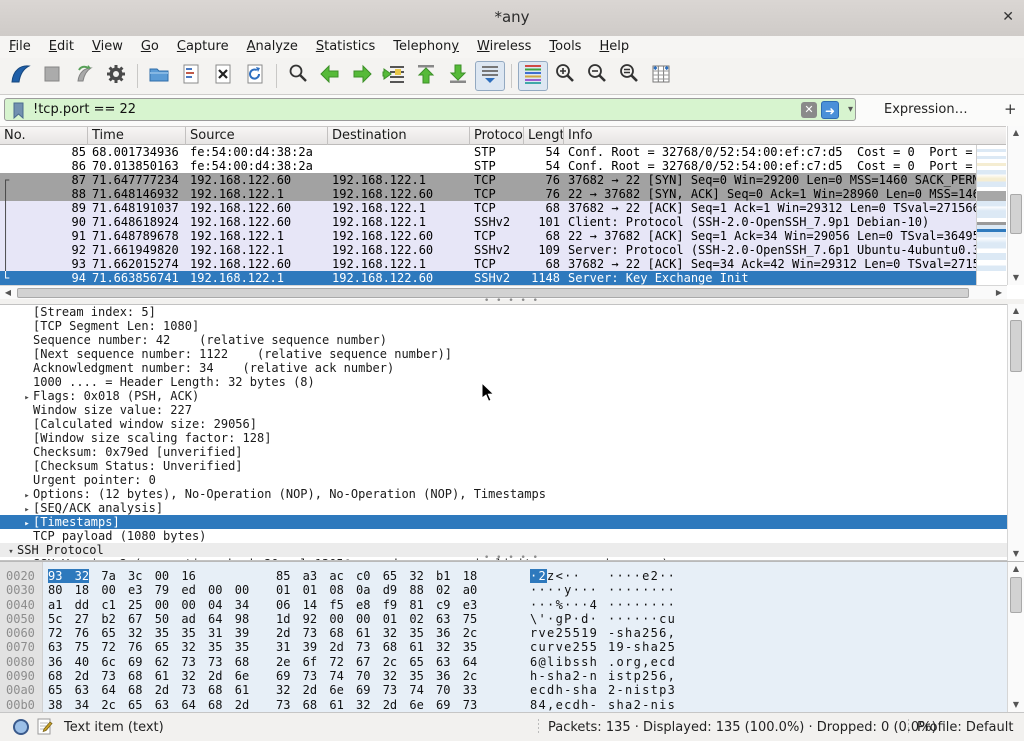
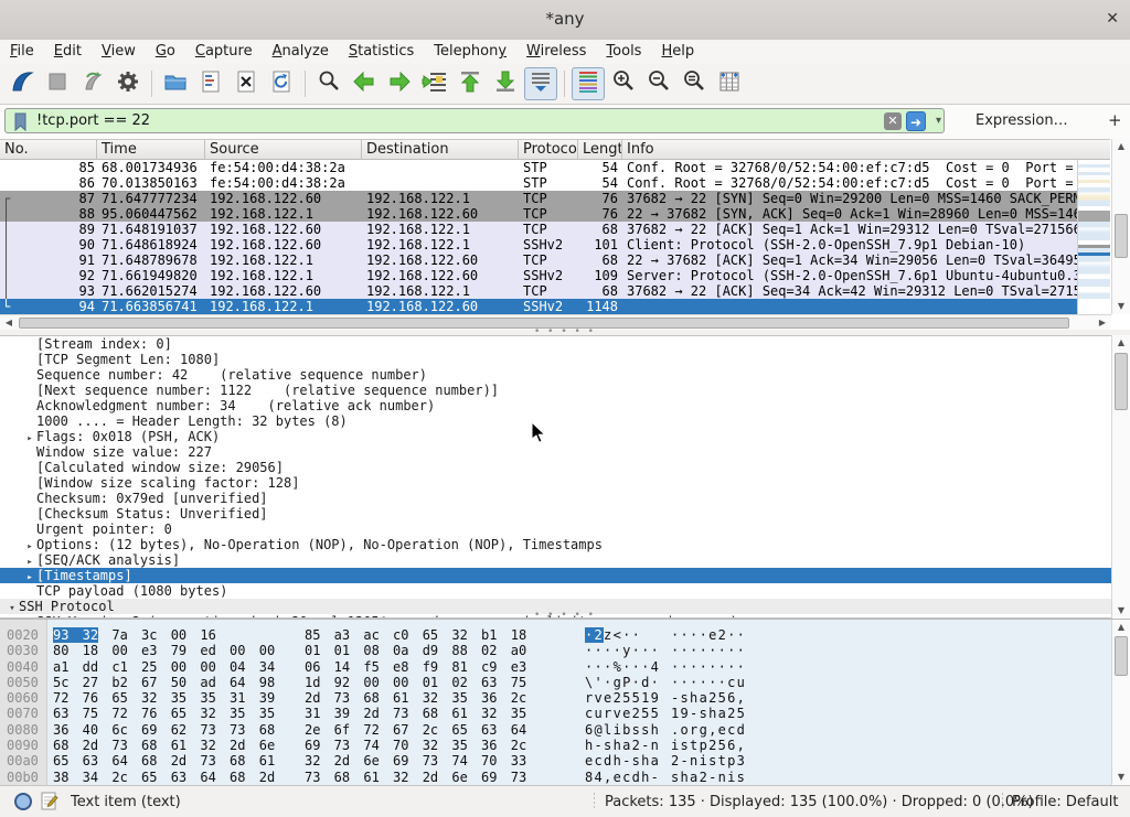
  *any
  ✕
  File
  Edit
  View
  Go
  Capture
  Analyze
  Statistics
  Telephony
  Wireless
  Tools
  Help
  !tcp.port == 22
  ✕
  ➜
  ▾
  Expression…
  +
  No.
  Time
  Source
  Destination
  Protoco
  Lengt
  Info
  85
  68.001734936
  fe:54:00:d4:38:2a
  STP
  54
  Conf. Root = 32768/0/52:54:00:ef:c7:d5 Cost = 0 Port =
  86
  70.013850163
  fe:54:00:d4:38:2a
  STP
  54
  Conf. Root = 32768/0/52:54:00:ef:c7:d5 Cost = 0 Port =
  ┌
  87
  71.647777234
  192.168.122.60
  192.168.122.1
  TCP
  76
  37682 → 22 [SYN] Seq=0 Win=29200 Len=0 MSS=1460 SACK_PER
  │
  88
- 71.648146932
+ 95.060447562
  192.168.122.1
  192.168.122.60
  TCP
  76
  22 → 37682 [SYN, ACK] Seq=0 Ack=1 Win=28960 Len=0 MSS=14
  │
  89
  71.648191037
  192.168.122.60
  192.168.122.1
  TCP
  68
  37682 → 22 [ACK] Seq=1 Ack=1 Win=29312 Len=0 TSval=27156
  │
  90
  71.648618924
  192.168.122.60
  192.168.122.1
  SSHv2
  101
  Client: Protocol (SSH-2.0-OpenSSH_7.9p1 Debian-10)
  │
  91
  71.648789678
  192.168.122.1
  192.168.122.60
  TCP
  68
  22 → 37682 [ACK] Seq=1 Ack=34 Win=29056 Len=0 TSval=3649
  │
  92
  71.661949820
  192.168.122.1
  192.168.122.60
  SSHv2
  109
  Server: Protocol (SSH-2.0-OpenSSH_7.6p1 Ubuntu-4ubuntu0.
  │
  93
  71.662015274
  192.168.122.60
  192.168.122.1
  TCP
  68
  37682 → 22 [ACK] Seq=34 Ack=42 Win=29312 Len=0 TSval=271
  └
  94
  71.663856741
  192.168.122.1
  192.168.122.60
  SSHv2
  1148
- Server: Key Exchange Init
  ▲
  ▼
  ◀
  ▶
  • • • • •
- [Stream index: 5]
+ [Stream index: 0]
  [TCP Segment Len: 1080]
  Sequence number: 42 (relative sequence number)
  [Next sequence number: 1122 (relative sequence number)]
  Acknowledgment number: 34 (relative ack number)
  1000 .... = Header Length: 32 bytes (8)
  ▸ Flags: 0x018 (PSH, ACK)
  Window size value: 227
  [Calculated window size: 29056]
  [Window size scaling factor: 128]
  Checksum: 0x79ed [unverified]
  [Checksum Status: Unverified]
  Urgent pointer: 0
  ▸ Options: (12 bytes), No-Operation (NOP), No-Operation (NOP), Timestamps
  ▸ [SEQ/ACK analysis]
  ▸ [Timestamps]
  TCP payload (1080 bytes)
  ▾ SSH Protocol
  ▲
  ▼
  • • • • •
  0020
  93 32
  85 a3 ac c0 65 32 b1 18
  ·2
  ····e2··
  0030
  80 18 00 e3 79 ed 00 00
  01 01 08 0a d9 88 02 a0
  ····y···
  ········
  0040
  a1 dd c1 25 00 00 04 34
  06 14 f5 e8 f9 81 c9 e3
  ···%···4
  ········
  0050
  5c 27 b2 67 50 ad 64 98
  1d 92 00 00 01 02 63 75
  \'·gP·d·
  ······cu
  0060
  72 76 65 32 35 35 31 39
  2d 73 68 61 32 35 36 2c
  rve25519
  -sha256,
  0070
  63 75 72 76 65 32 35 35
  31 39 2d 73 68 61 32 35
  curve255
  19-sha25
  0080
  36 40 6c 69 62 73 73 68
  2e 6f 72 67 2c 65 63 64
  6@libssh
  .org,ecd
  0090
  68 2d 73 68 61 32 2d 6e
  69 73 74 70 32 35 36 2c
  h-sha2-n
  istp256,
  00a0
  65 63 64 68 2d 73 68 61
  32 2d 6e 69 73 74 70 33
  ecdh-sha
  2-nistp3
  00b0
  38 34 2c 65 63 64 68 2d
  73 68 61 32 2d 6e 69 73
  84,ecdh-
  sha2-nis
  ▲
  ▼
  Text item (text)
  Packets: 135 · Displayed: 135 (100.0%) · Dropped: 0 (00%)
  Profile: Default
